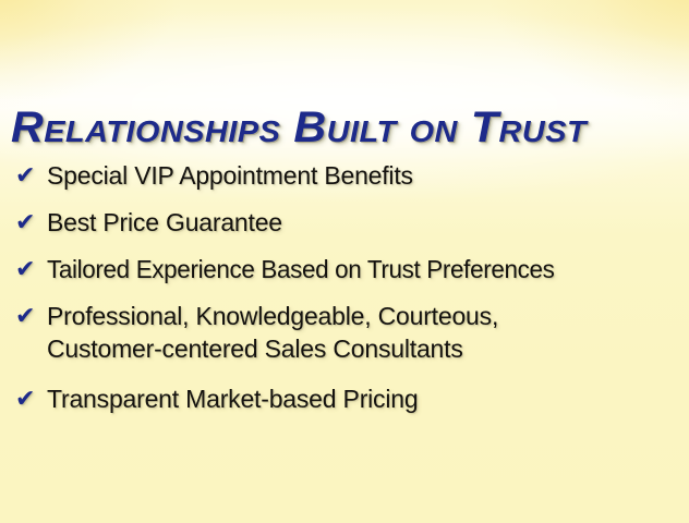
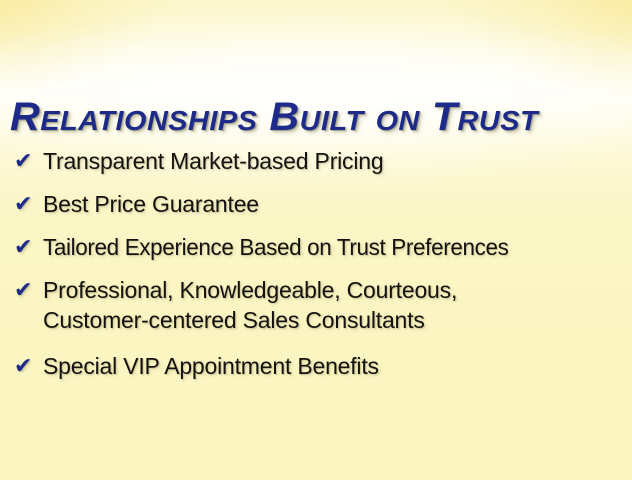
  Relationships Built on Trust
  ✔
- Special VIP Appointment Benefits
+ Transparent Market-based Pricing
  ✔
  Best Price Guarantee
  ✔
  Tailored Experience Based on Trust Preferences
  ✔
  Professional, Knowledgeable, Courteous,
  Customer-centered Sales Consultants
  ✔
- Transparent Market-based Pricing
+ Special VIP Appointment Benefits
